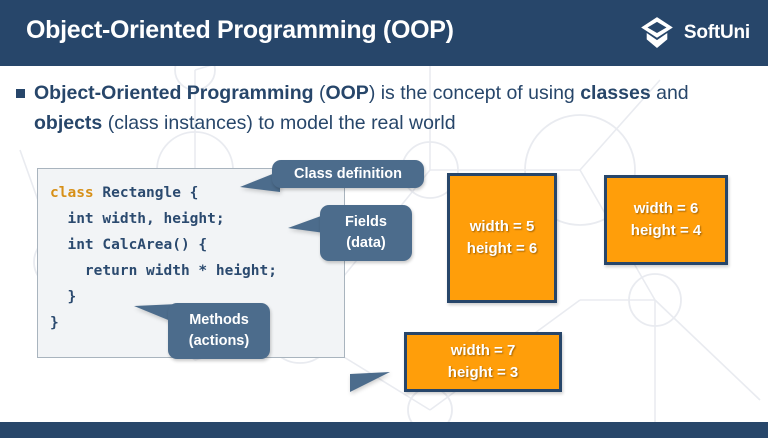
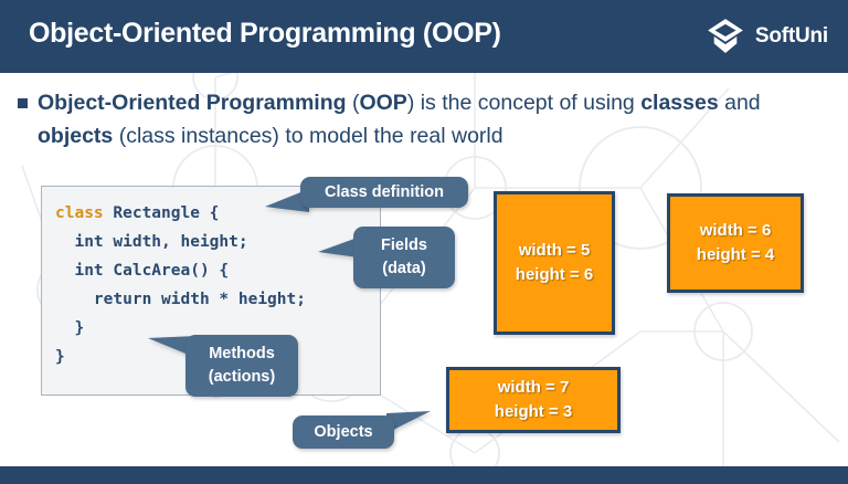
  Object-Oriented Programming (OOP)
  SoftUni
  Object-Oriented Programming (OOP) is the concept of using classes and objects (class instances) to model the real world
  class Rectangle { int width, height; int CalcArea() { return width * height; } }
  Class definition
  Fields
  (data)
  Methods
  (actions)
+ Objects
  width = 5
  height = 6
  width = 6
  height = 4
  width = 7
  height = 3
